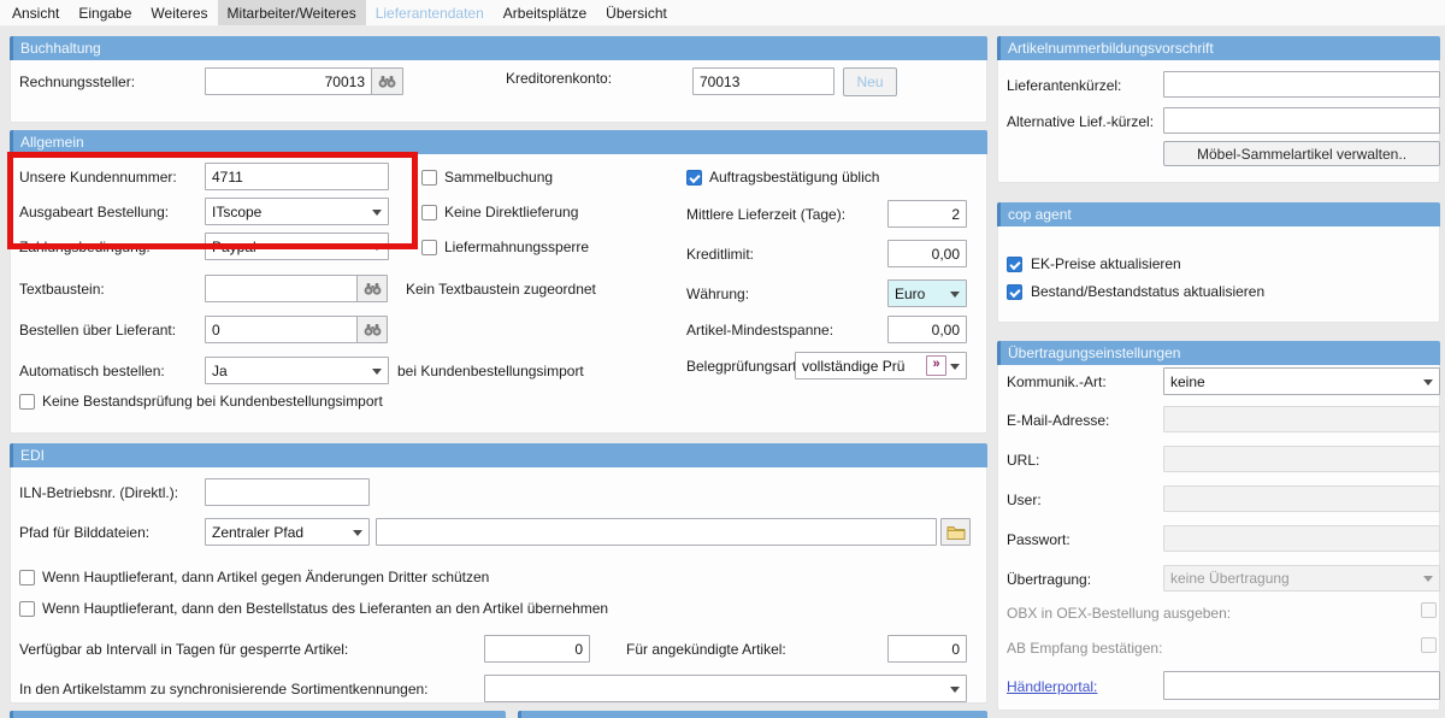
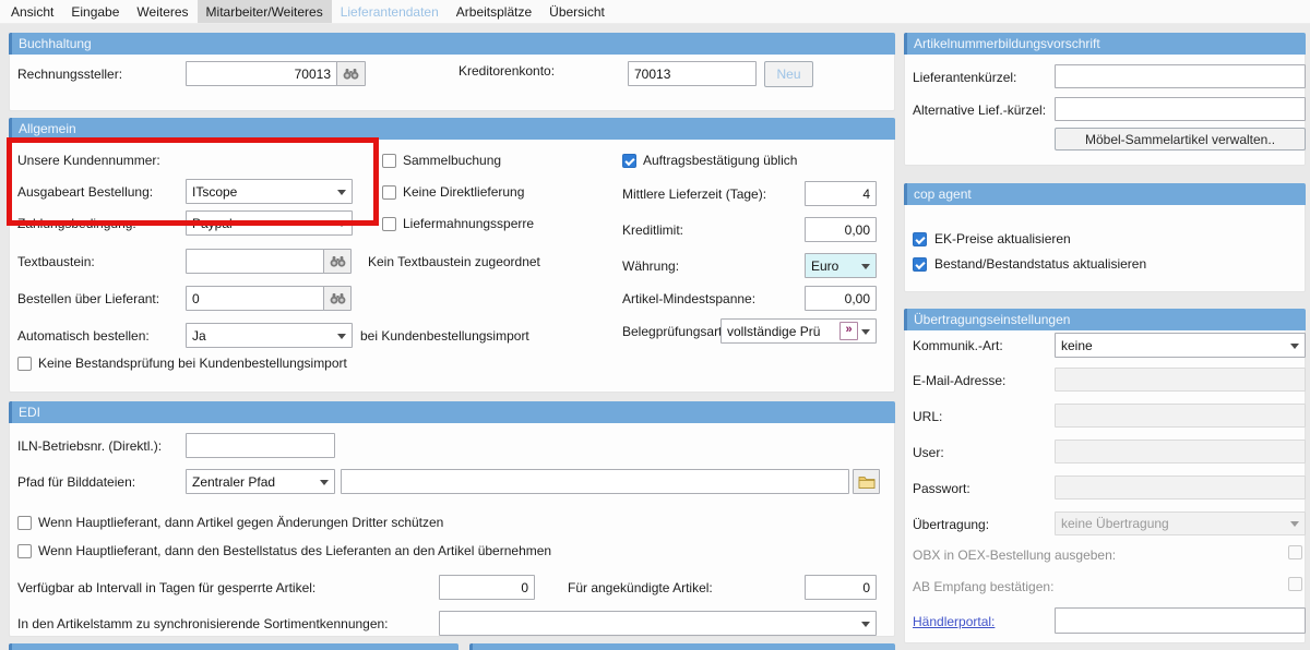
  Ansicht
  Eingabe
  Weiteres
  Mitarbeiter/Weiteres
  Lieferantendaten
  Arbeitsplätze
  Übersicht
  Buchhaltung
  Rechnungssteller:
  70013
  Kreditorenkonto:
  70013
  Neu
  Allgemein
  Unsere Kundennummer:
- 4711
  Ausgabeart Bestellung:
  ITscope
  Zahlungsbedingung:
  Paypal
  Textbaustein:
  Kein Textbaustein zugeordnet
  Bestellen über Lieferant:
  0
  Automatisch bestellen:
  Ja
  bei Kundenbestellungsimport
  Keine Bestandsprüfung bei Kundenbestellungsimport
  Sammelbuchung
  Keine Direktlieferung
  Liefermahnungssperre
  Auftragsbestätigung üblich
  Mittlere Lieferzeit (Tage):
- 2
+ 4
  Kreditlimit:
  0,00
  Währung:
  Euro
  Artikel-Mindestspanne:
  0,00
  Belegprüfungsar
  vollständige Prü
  »
  EDI
  ILN-Betriebsnr. (Direktl.):
  Pfad für Bilddateien:
  Zentraler Pfad
  Wenn Hauptlieferant, dann Artikel gegen Änderungen Dritter schützen
  Wenn Hauptlieferant, dann den Bestellstatus des Lieferanten an den Artikel übernehmen
  Verfügbar ab Intervall in Tagen für gesperrte Artikel:
  0
  Für angekündigte Artikel:
  0
  In den Artikelstamm zu synchronisierende Sortimentkennungen:
  Artikelnummerbildungsvorschrift
  Lieferantenkürzel:
  Alternative Lief.-kürzel:
  Möbel-Sammelartikel verwalten..
  cop agent
  EK-Preise aktualisieren
  Bestand/Bestandstatus aktualisieren
  Übertragungseinstellungen
  Kommunik.-Art:
  keine
  E-Mail-Adresse:
  URL:
  User:
  Passwort:
  Übertragung:
  keine Übertragung
  OBX in OEX-Bestellung ausgeben:
  AB Empfang bestätigen:
  Händlerportal:
